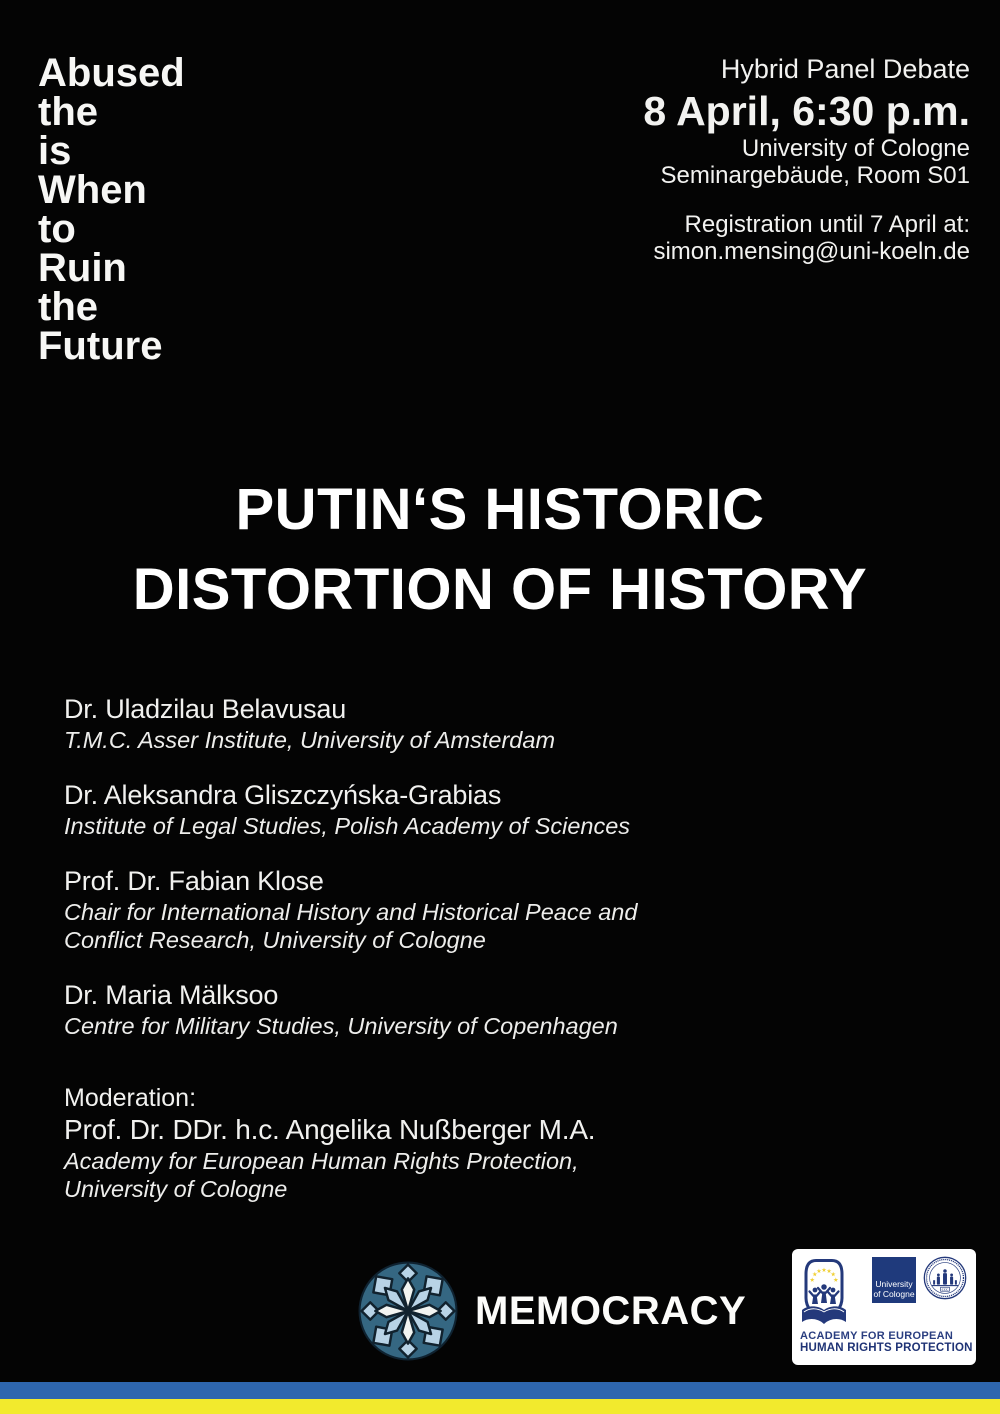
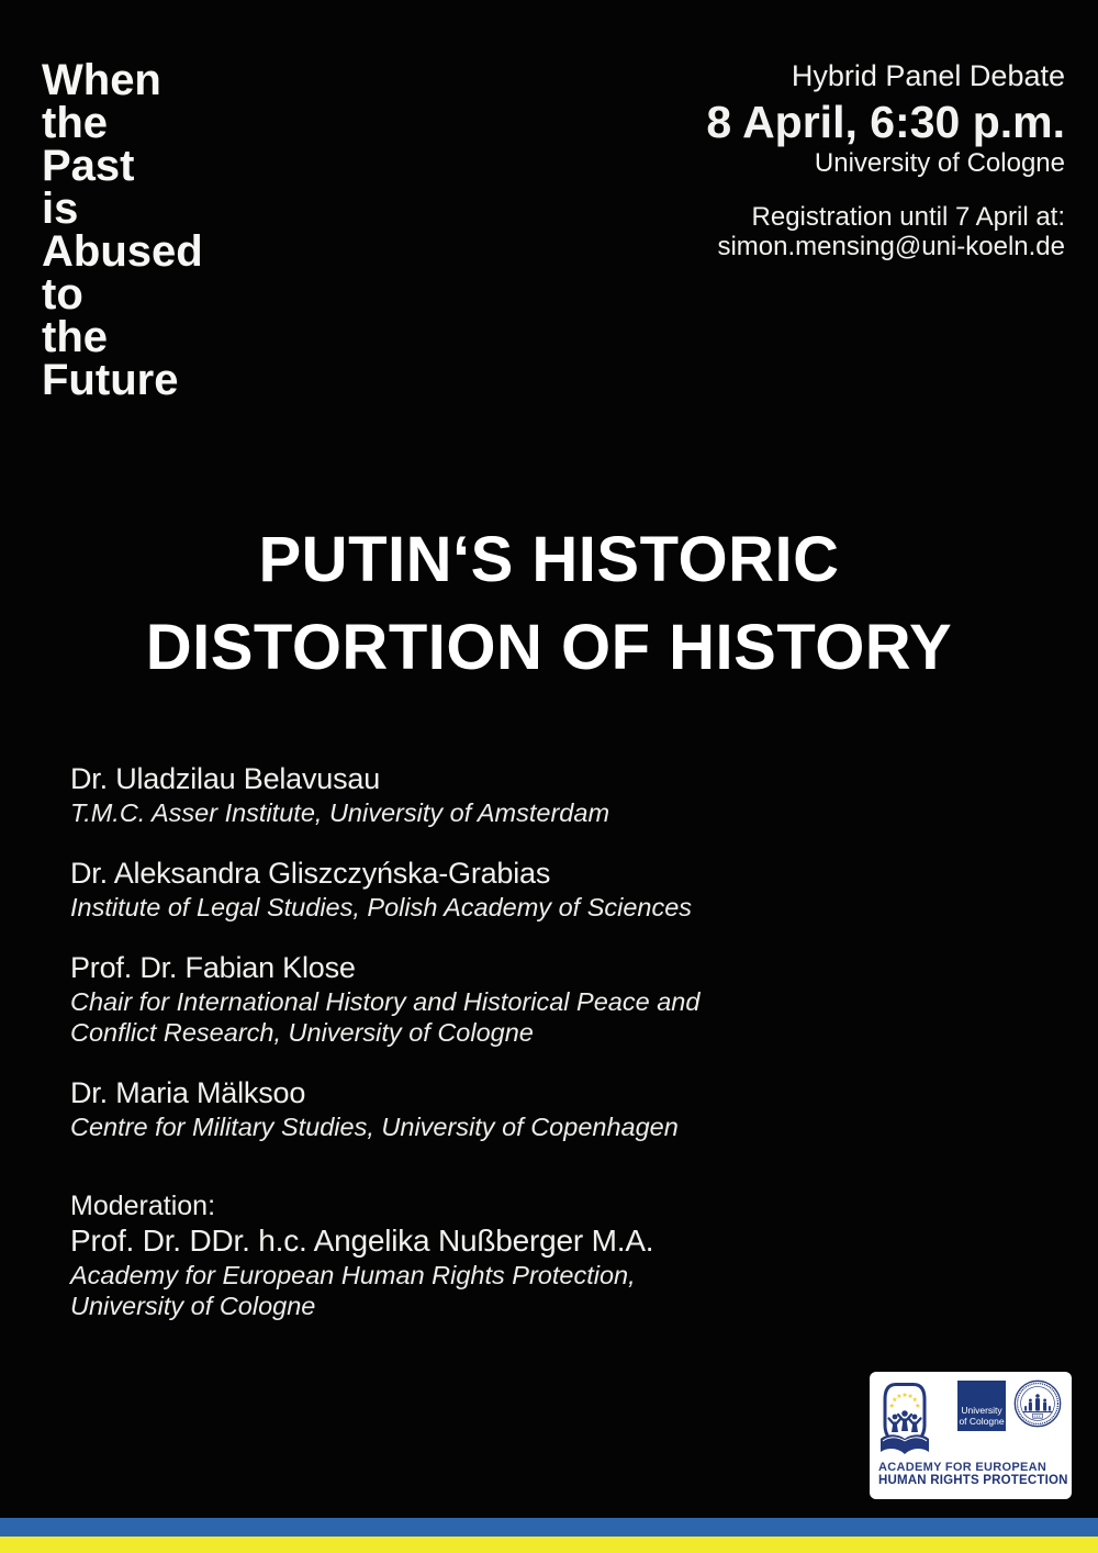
- Abused
+ When
  the
+ Past
  is
- When
+ Abused
  to
- Ruin
  the
  Future
  Hybrid Panel Debate
  8 April, 6:30 p.m.
  University of Cologne
- Seminargebäude, Room S01
  Registration until 7 April at:
  simon.mensing@uni-koeln.de
  PUTIN‘S HISTORIC
  DISTORTION OF HISTORY
  Dr. Uladzilau Belavusau
  T.M.C. Asser Institute, University of Amsterdam
  Dr. Aleksandra Gliszczyńska-Grabias
  Institute of Legal Studies, Polish Academy of Sciences
  Prof. Dr. Fabian Klose
  Chair for International History and Historical Peace and
  Conflict Research, University of Cologne
  Dr. Maria Mälksoo
  Centre for Military Studies, University of Copenhagen
  Moderation:
  Prof. Dr. DDr. h.c. Angelika Nußberger M.A.
  Academy for European Human Rights Protection,
  University of Cologne
- MEMOCRACY
  University
  of Cologne
  ACADEMY FOR EUROPEAN
  HUMAN RIGHTS PROTECTION
